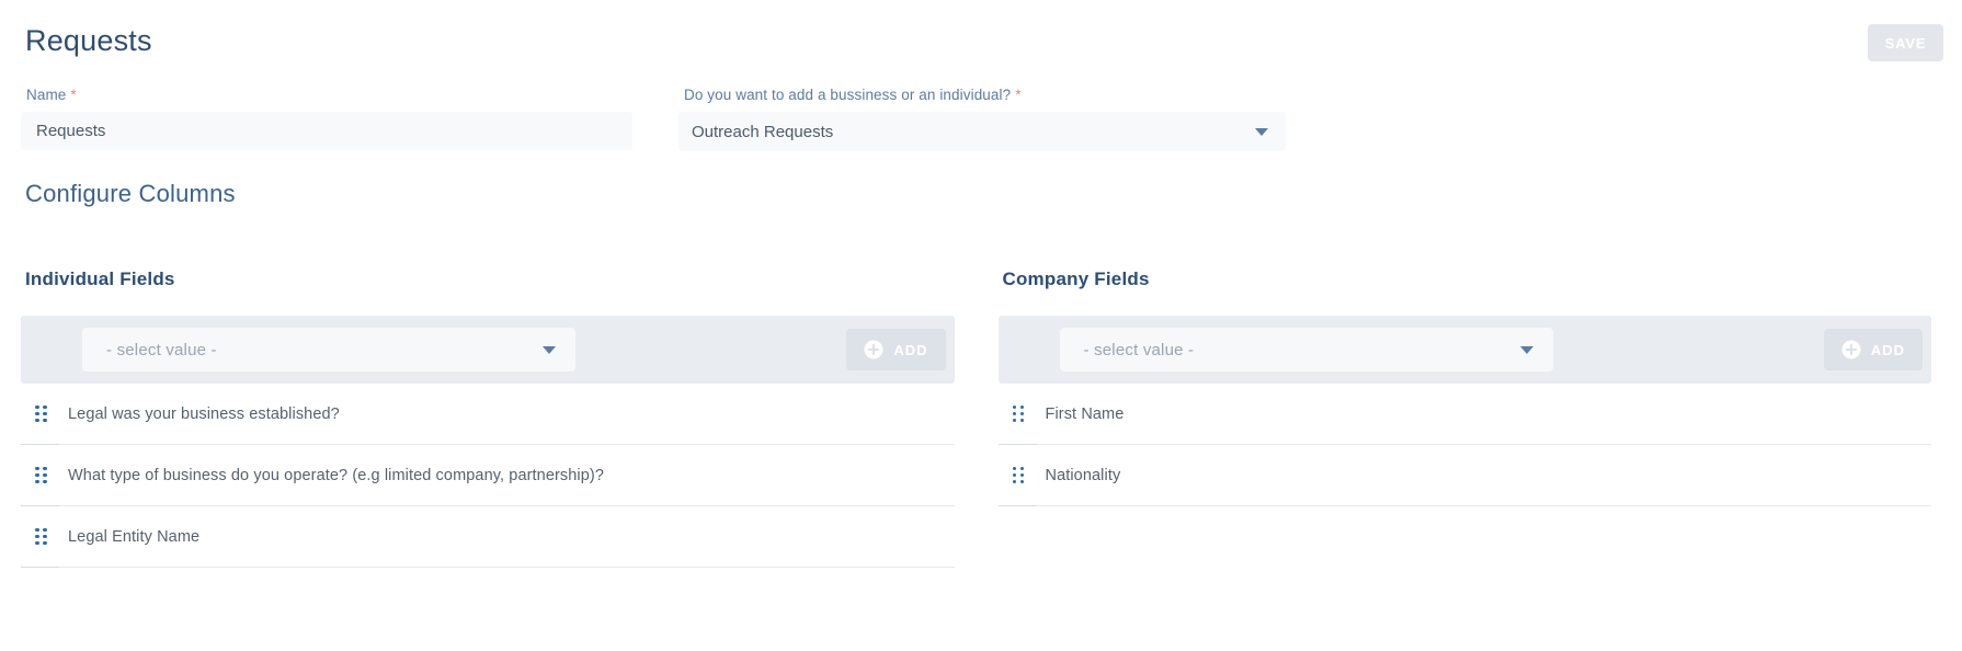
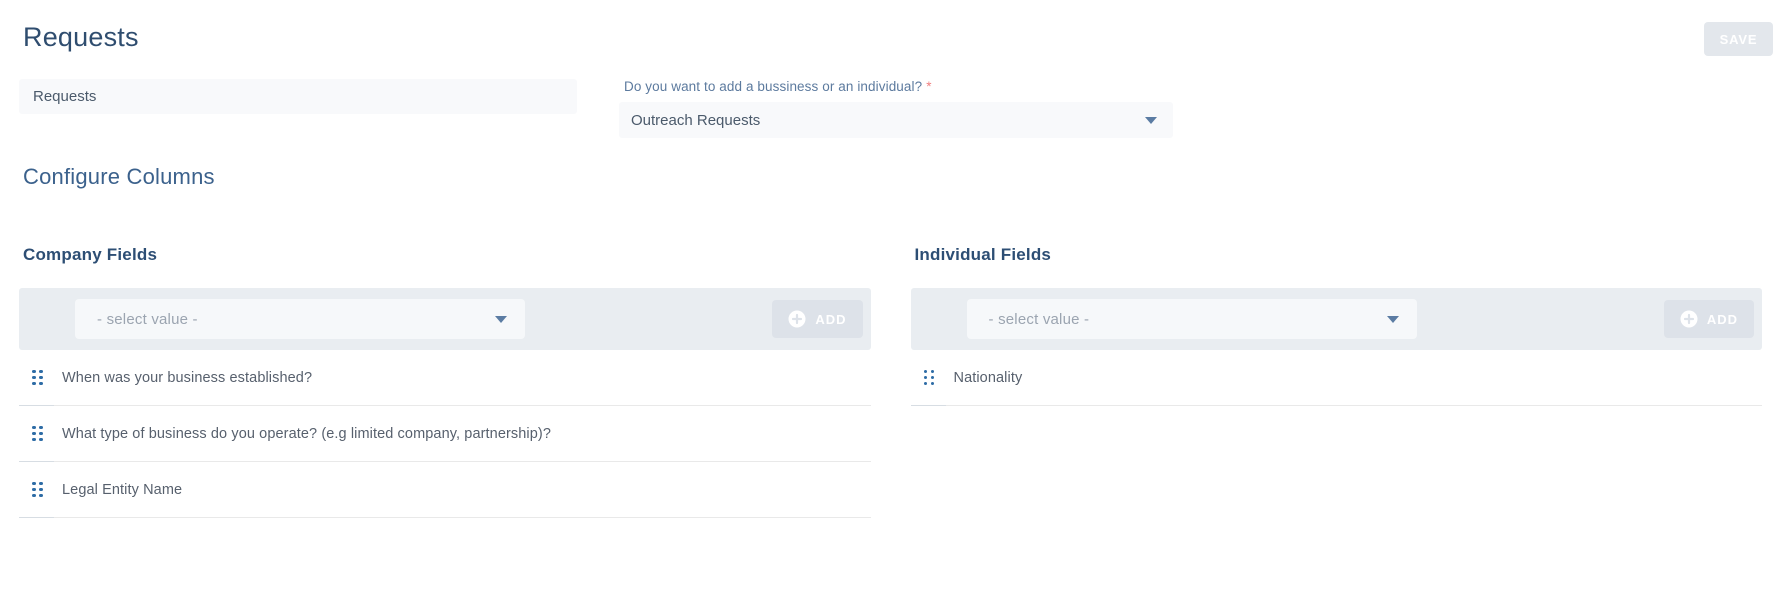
  Requests
  SAVE
- Name *
  Requests
  Do you want to add a bussiness or an individual? *
  Outreach Requests
  Configure Columns
- Individual Fields
+ Company Fields
  - select value -
  ADD
- Legal was your business established?
+ When was your business established?
  What type of business do you operate? (e.g limited company, partnership)?
  Legal Entity Name
- Company Fields
+ Individual Fields
  - select value -
  ADD
- First Name
  Nationality
